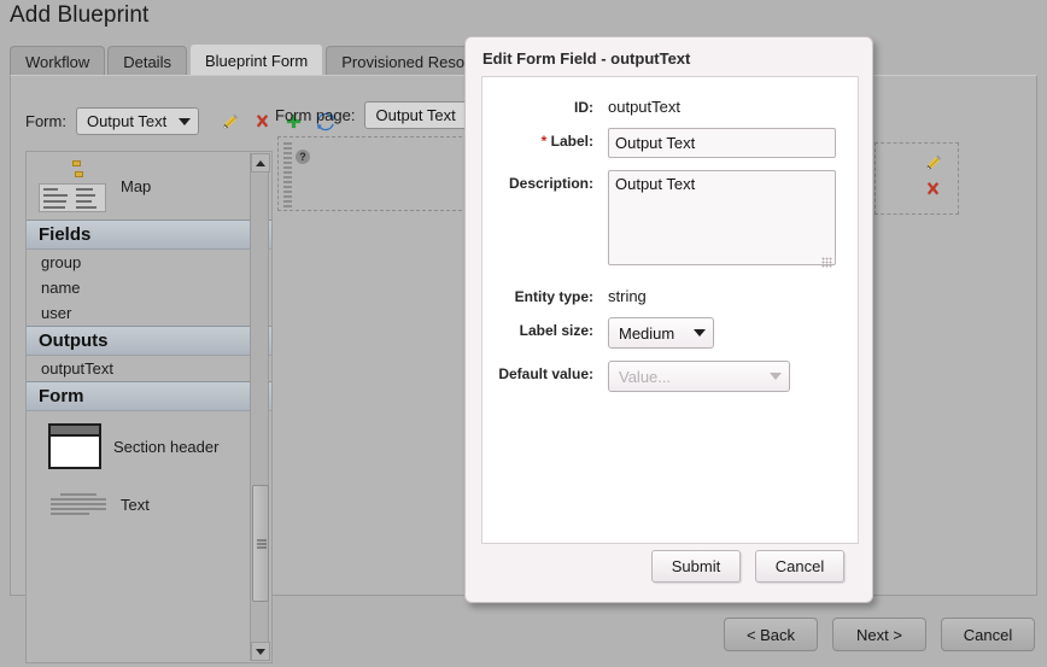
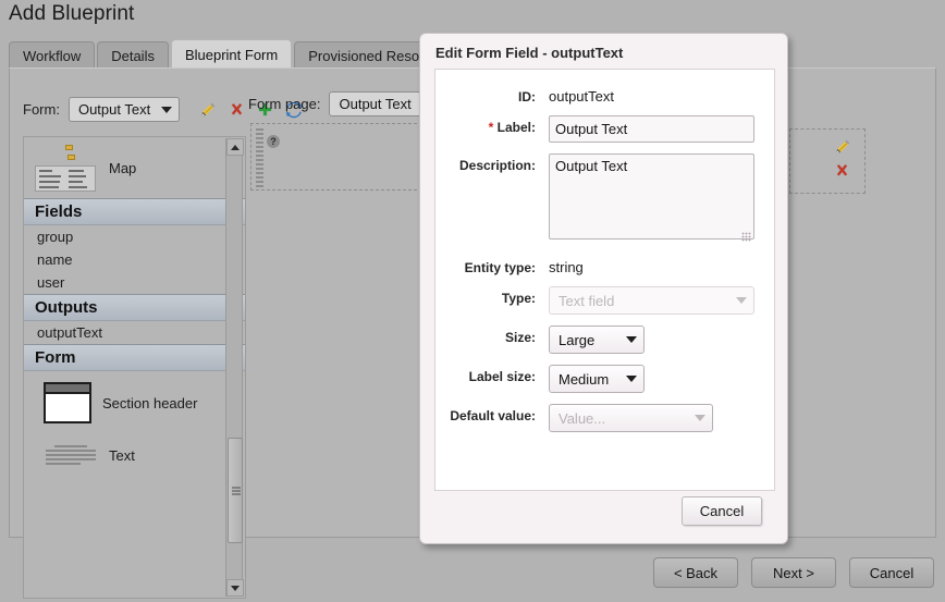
  Add Blueprint
  Workflow
  Details
  Blueprint Form
  Provisioned Reso
  Form:
  Output Text
  Map
  Fields
  group
  name
  user
  Outputs
  outputText
  Form
  Section header
  Text
  Form page:
  Output Text
  ?
  Edit Form Field - outputText
  ID:
  outputText
  * Label:
  Output Text
  Description:
  Output Text
  Entity type:
  string
+ Type:
+ Text field
+ Size:
+ Large
  Label size:
  Medium
  Default value:
  Value...
- Submit
  Cancel
  < Back
  Next >
  Cancel
